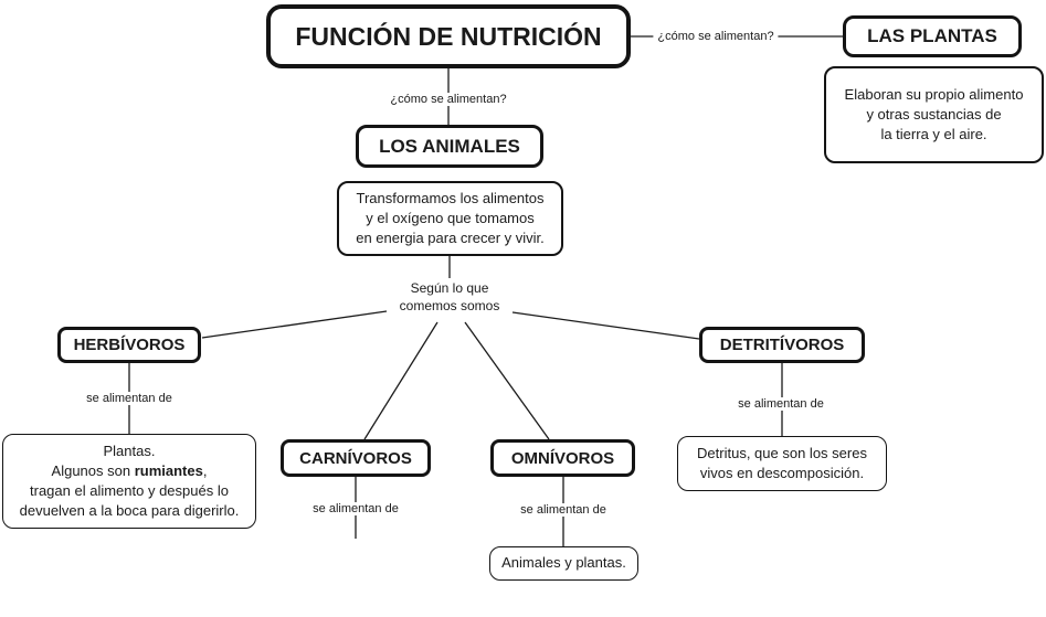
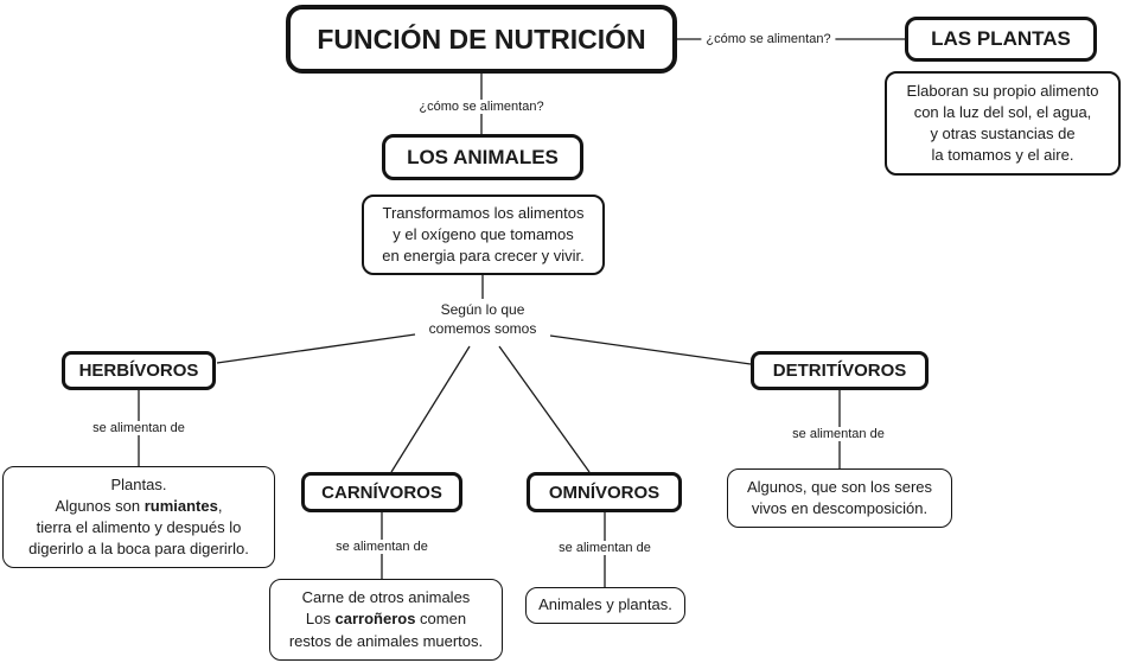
  ¿cómo se alimentan?
  ¿cómo se alimentan?
  Según lo que
  comemos somos
  se alimentan de
  se alimentan de
  se alimentan de
  se alimentan de
  FUNCIÓN DE NUTRICIÓN
  LAS PLANTAS
  Elaboran su propio alimento
+ con la luz del sol, el agua,
  y otras sustancias de
- la tierra y el aire.
+ la tomamos y el aire.
  LOS ANIMALES
  Transformamos los alimentos
  y el oxígeno que tomamos
  en energia para crecer y vivir.
  HERBÍVOROS
  Plantas.
  Algunos son rumiantes,
- tragan el alimento y después lo
+ tierra el alimento y después lo
- devuelven a la boca para digerirlo.
+ digerirlo a la boca para digerirlo.
  CARNÍVOROS
+ Carne de otros animales
+ Los carroñeros comen
+ restos de animales muertos.
  OMNÍVOROS
  Animales y plantas.
  DETRITÍVOROS
- Detritus, que son los seres
+ Algunos, que son los seres
  vivos en descomposición.
